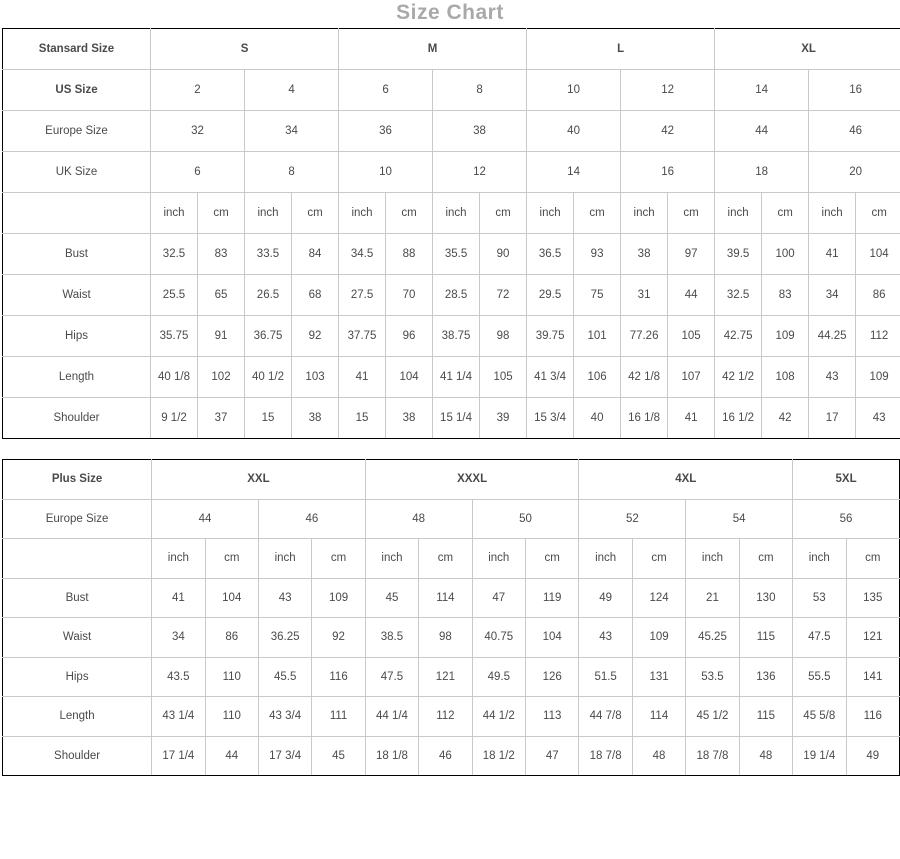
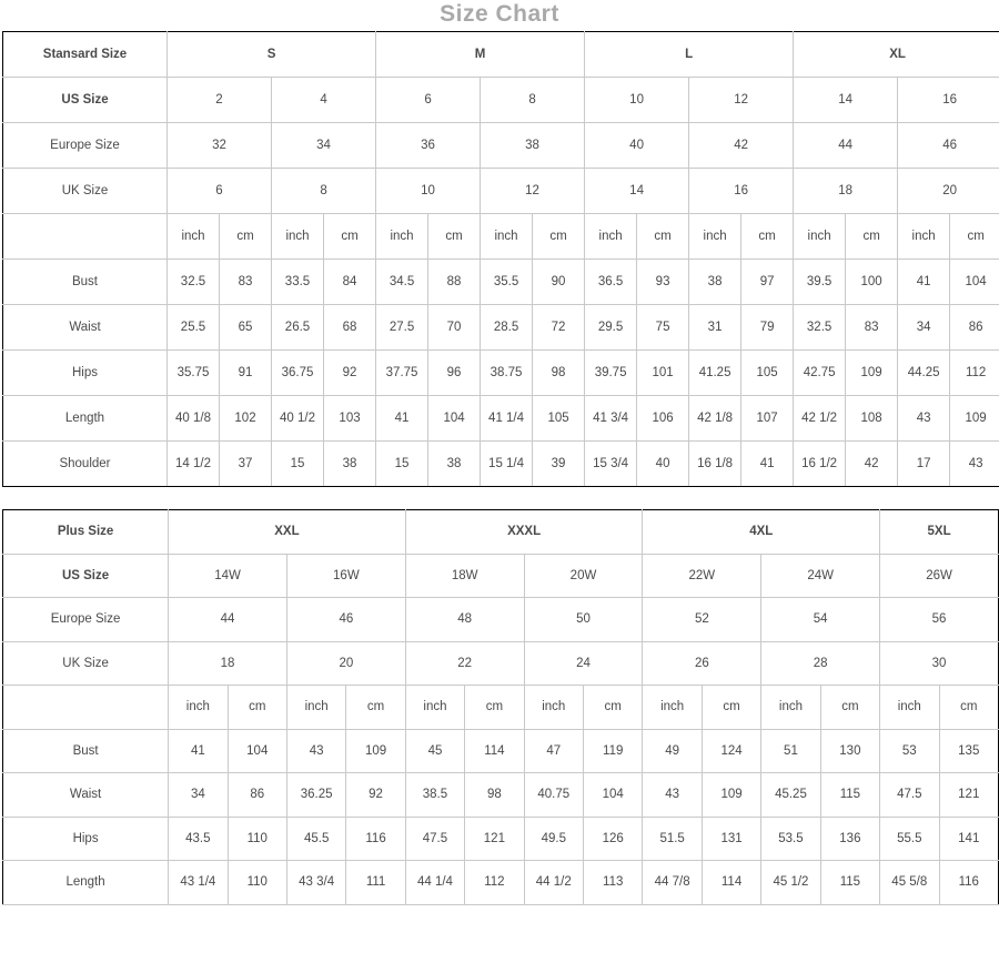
  Size Chart
  Stansard Size	S	M	L	XL
  US Size	2	4	6	8	10	12	14	16
  Europe Size	32	34	36	38	40	42	44	46
  UK Size	6	8	10	12	14	16	18	20
  	inch	cm	inch	cm	inch	cm	inch	cm	inch	cm	inch	cm	inch	cm	inch	cm
  Bust	32.5	83	33.5	84	34.5	88	35.5	90	36.5	93	38	97	39.5	100	41	104
- Waist	25.5	65	26.5	68	27.5	70	28.5	72	29.5	75	31	44	32.5	83	34	86
+ Waist	25.5	65	26.5	68	27.5	70	28.5	72	29.5	75	31	79	32.5	83	34	86
- Hips	35.75	91	36.75	92	37.75	96	38.75	98	39.75	101	77.26	105	42.75	109	44.25	112
+ Hips	35.75	91	36.75	92	37.75	96	38.75	98	39.75	101	41.25	105	42.75	109	44.25	112
  Length	40 1/8	102	40 1/2	103	41	104	41 1/4	105	41 3/4	106	42 1/8	107	42 1/2	108	43	109
- Shoulder	9 1/2	37	15	38	15	38	15 1/4	39	15 3/4	40	16 1/8	41	16 1/2	42	17	43
+ Shoulder	14 1/2	37	15	38	15	38	15 1/4	39	15 3/4	40	16 1/8	41	16 1/2	42	17	43
  Plus Size	XXL	XXXL	4XL	5XL
+ US Size	14W	16W	18W	20W	22W	24W	26W
  Europe Size	44	46	48	50	52	54	56
+ UK Size	18	20	22	24	26	28	30
  	inch	cm	inch	cm	inch	cm	inch	cm	inch	cm	inch	cm	inch	cm
- Bust	41	104	43	109	45	114	47	119	49	124	21	130	53	135
+ Bust	41	104	43	109	45	114	47	119	49	124	51	130	53	135
  Waist	34	86	36.25	92	38.5	98	40.75	104	43	109	45.25	115	47.5	121
  Hips	43.5	110	45.5	116	47.5	121	49.5	126	51.5	131	53.5	136	55.5	141
  Length	43 1/4	110	43 3/4	111	44 1/4	112	44 1/2	113	44 7/8	114	45 1/2	115	45 5/8	116
- Shoulder	17 1/4	44	17 3/4	45	18 1/8	46	18 1/2	47	18 7/8	48	18 7/8	48	19 1/4	49
